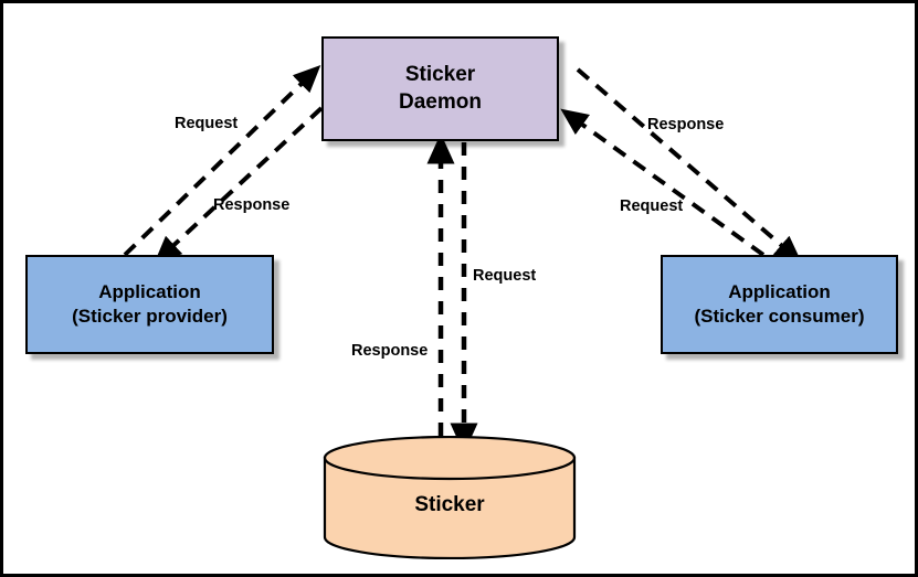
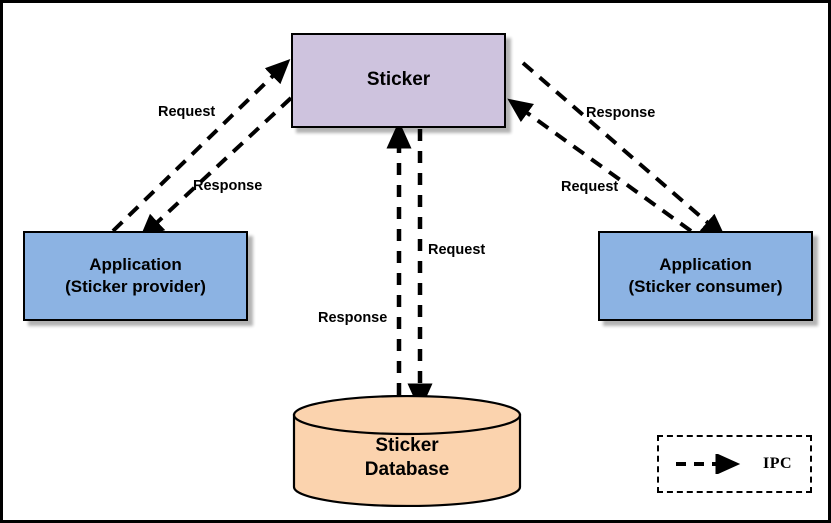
  Sticker
- Daemon
  Application
  (Sticker provider)
  Application
  (Sticker consumer)
  Sticker
+ Database
  Request
  Response
  Response
  Request
  Request
  Response
+ IPC
